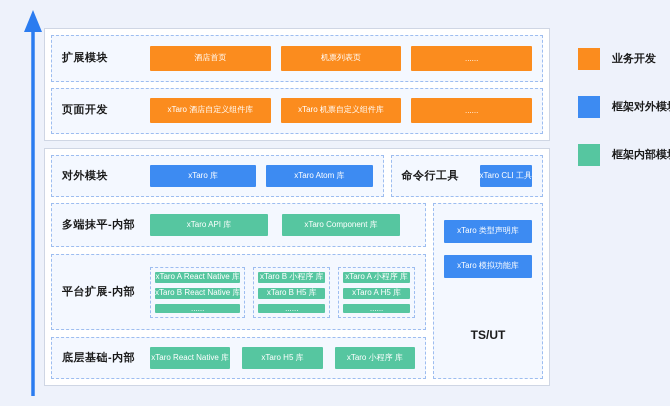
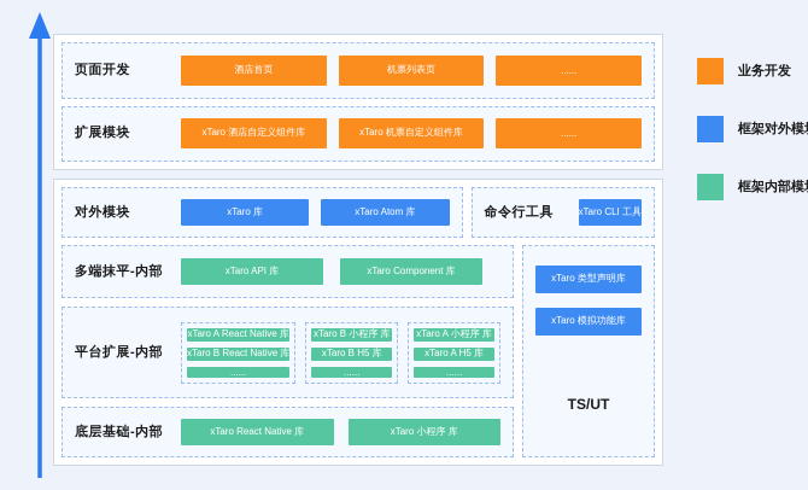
- 扩展模块
+ 页面开发
  酒店首页
  机票列表页
  ......
- 页面开发
+ 扩展模块
  xTaro 酒店自定义组件库
  xTaro 机票自定义组件库
  ......
  对外模块
  xTaro 库
  xTaro Atom 库
  命令行工具
  xTaro CLI 工具
  多端抹平-内部
  xTaro API 库
  xTaro Component 库
  平台扩展-内部
  xTaro A React Native 库
  xTaro B React Native 库
  ......
  xTaro B 小程序 库
  xTaro B H5 库
  ......
  xTaro A 小程序 库
  xTaro A H5 库
  ......
  底层基础-内部
  xTaro React Native 库
- xTaro H5 库
  xTaro 小程序 库
  xTaro 类型声明库
  xTaro 模拟功能库
  TS/UT
  业务开发
  框架对外模
  框架内部模
